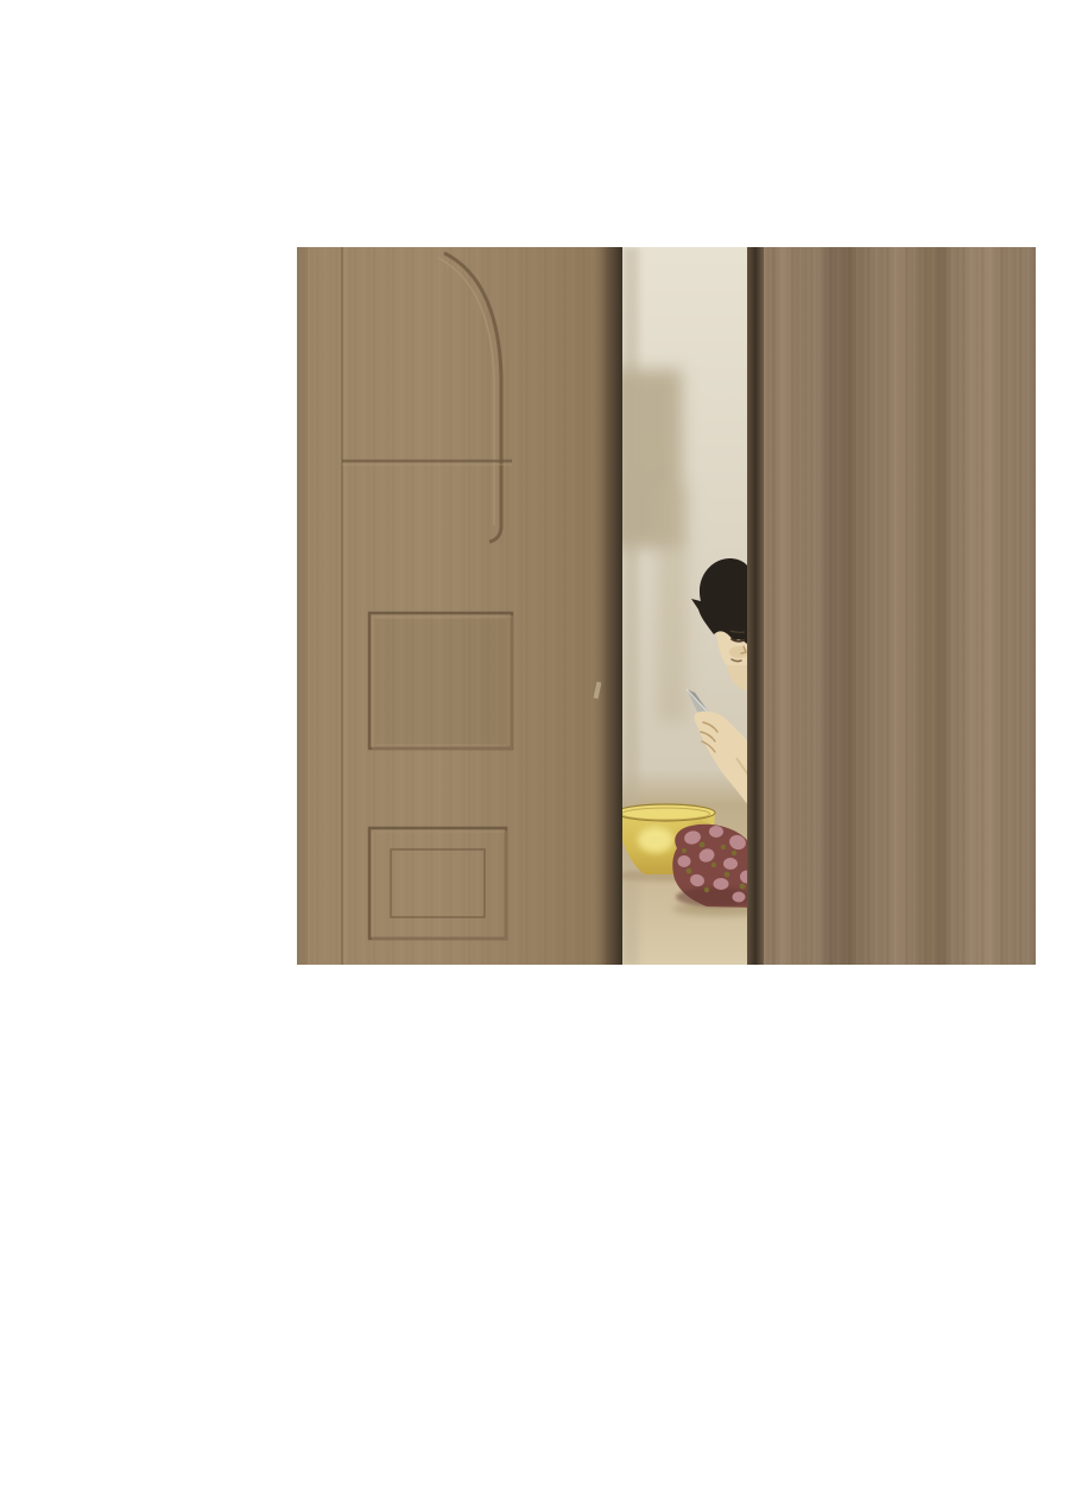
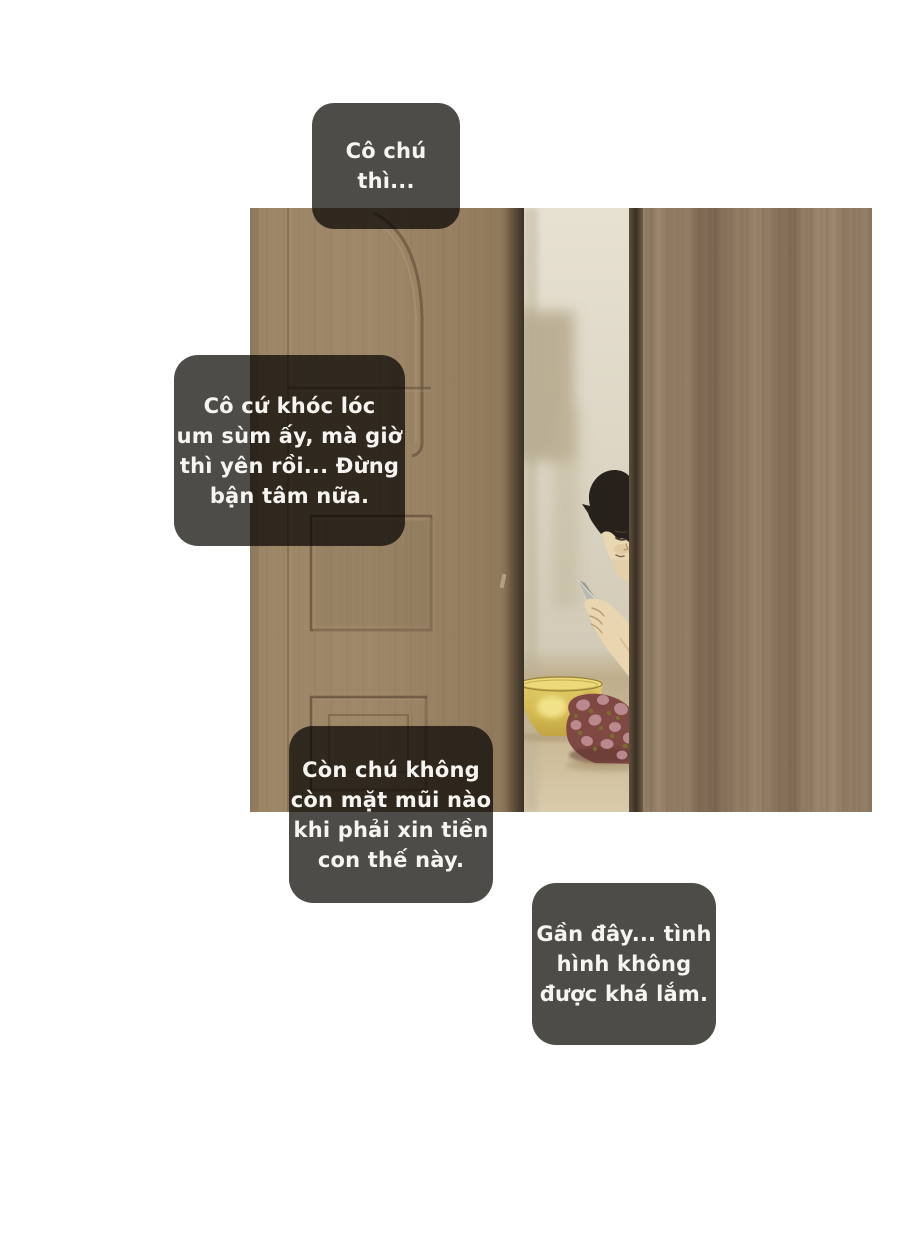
+ Cô chú
+ thì...
+ Cô cứ khóc lóc
+ um sùm ấy, mà giờ
+ thì yên rồi... Đừng
+ bận tâm nữa.
+ Còn chú không
+ còn mặt mũi nào
+ khi phải xin tiền
+ con thế này.
+ Gần đây... tình
+ hình không
+ được khá lắm.
